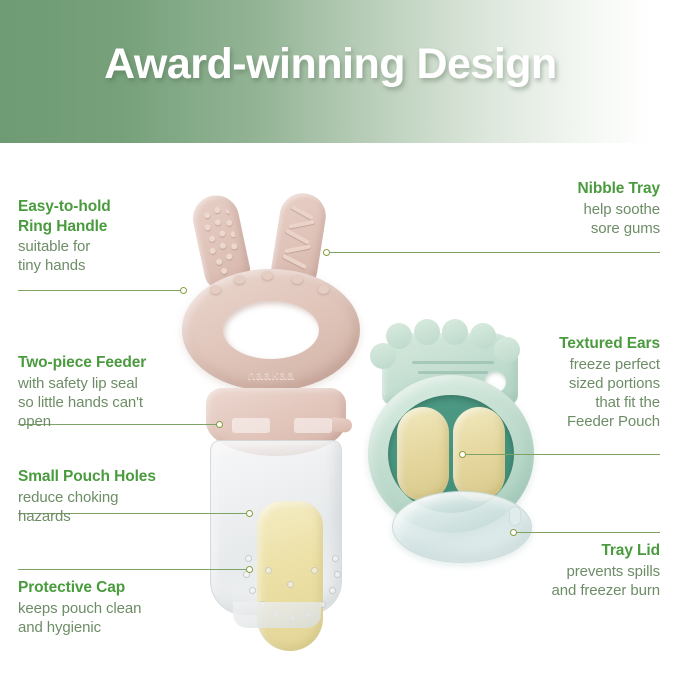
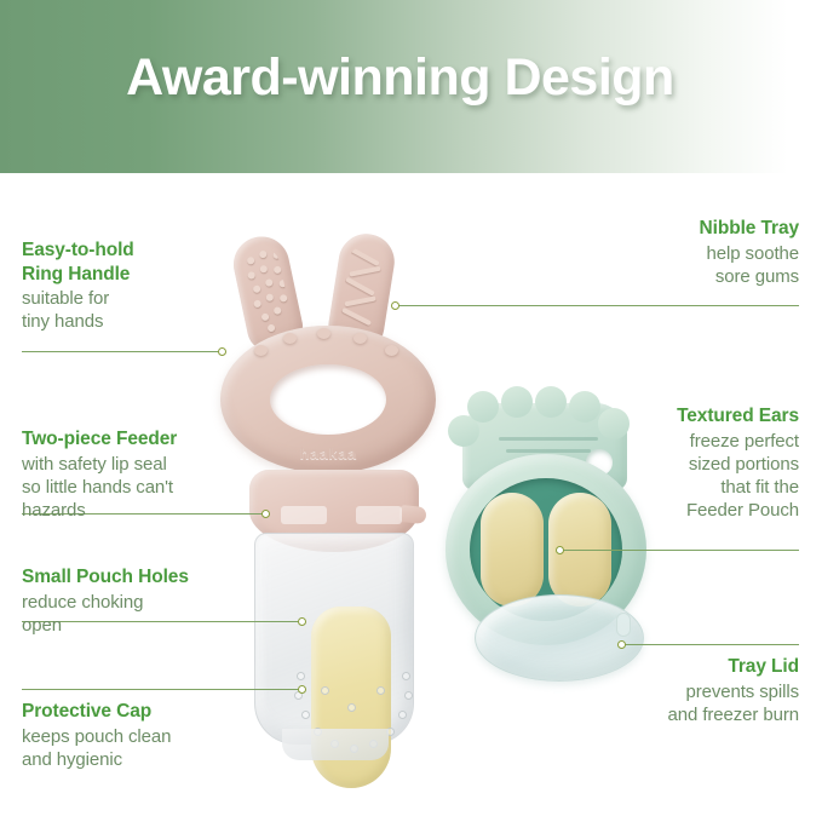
  Award-winning Design
  haakaa
  Easy-to-hold
  Ring Handle
  suitable for
  tiny hands
  Two-piece Feeder
  with safety lip seal
  so little hands can't
- open
+ hazards
  Small Pouch Holes
  reduce choking
- hazards
+ open
  Protective Cap
  keeps pouch clean
  and hygienic
  Nibble Tray
  help soothe
  sore gums
  Textured Ears
  freeze perfect
  sized portions
  that fit the
  Feeder Pouch
  Tray Lid
  prevents spills
  and freezer burn
